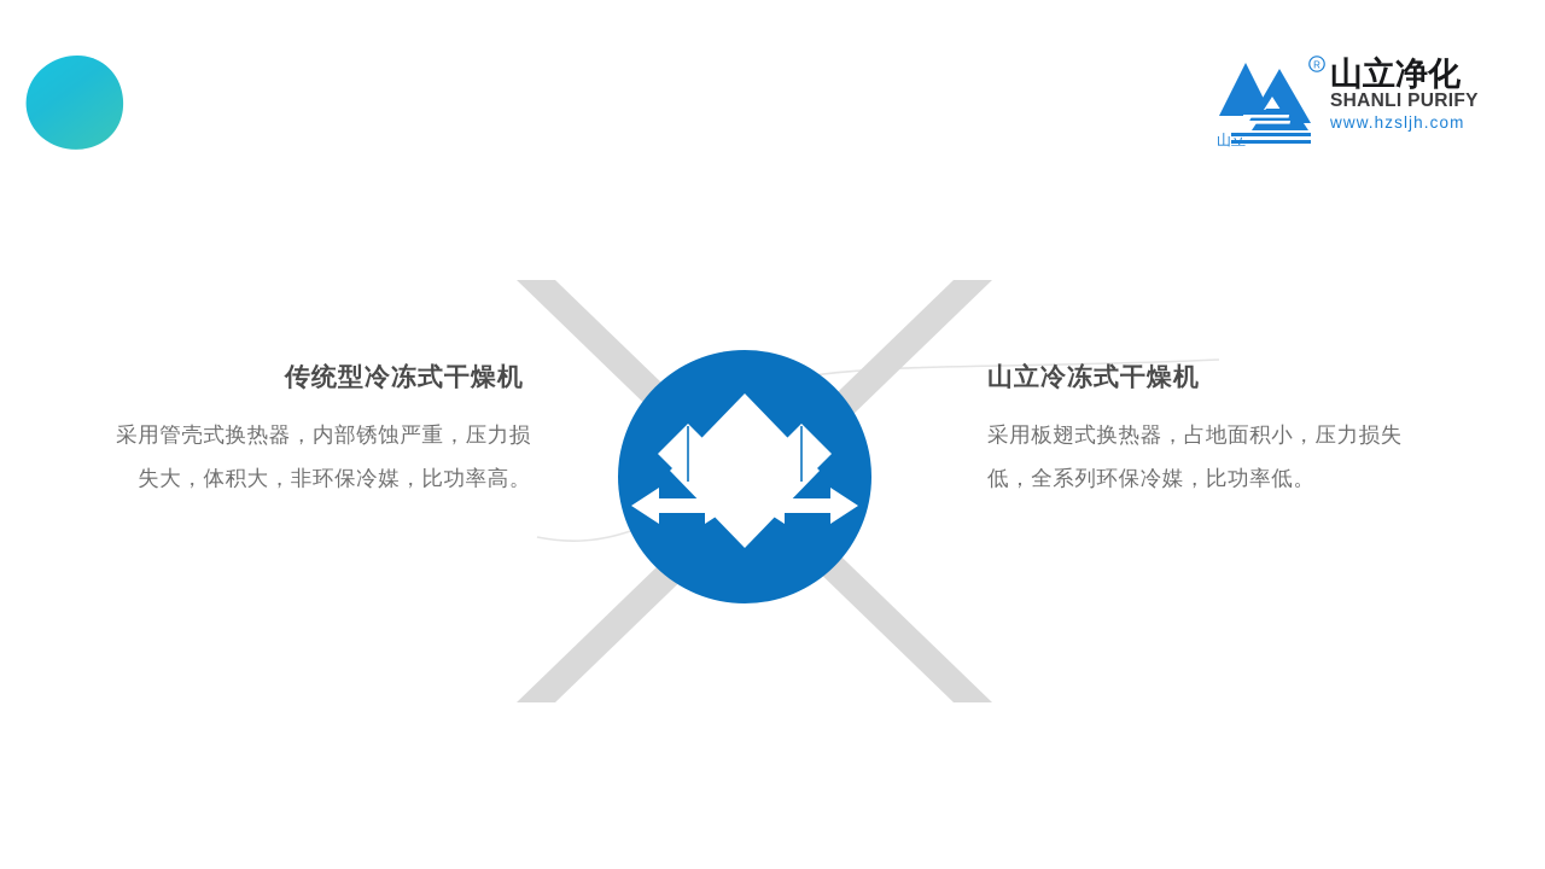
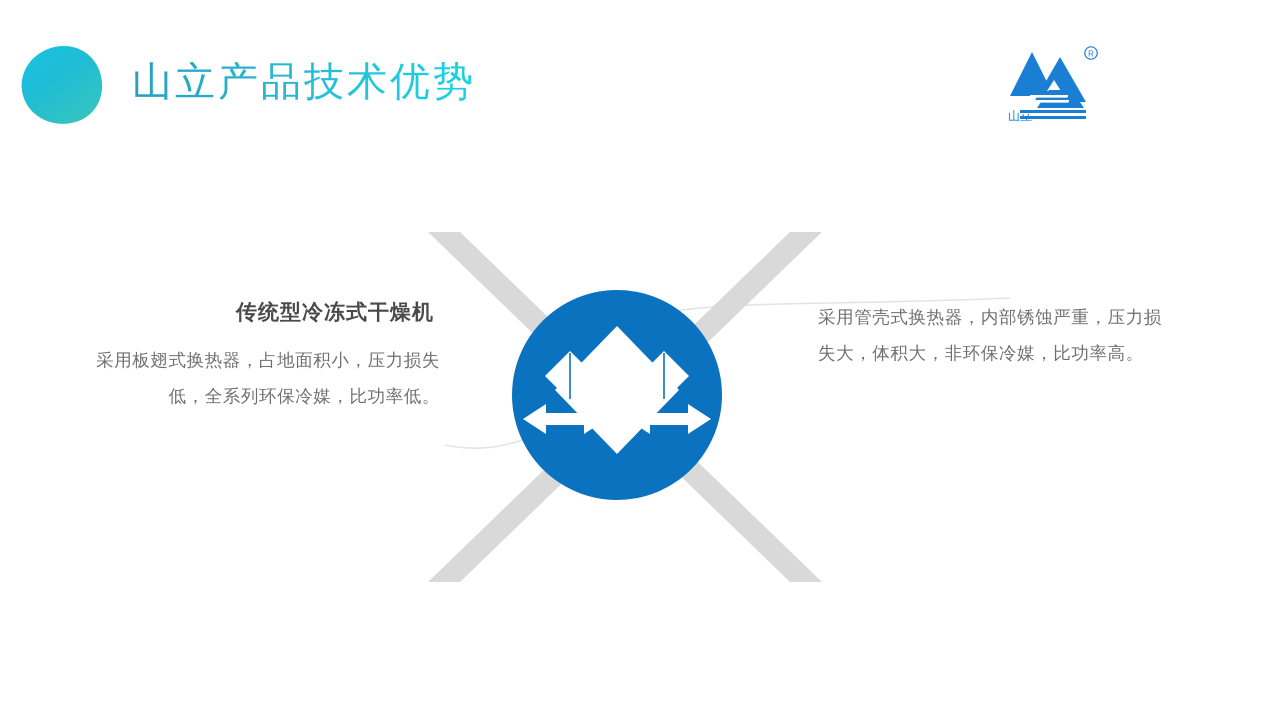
+ 山立产品技术优势
  R
  山立
- 山立净化
- SHANLI PURIFY
- www.hzsljh.com
  传统型冷冻式干燥机
- 采用管壳式换热器，内部锈蚀严重，压力损失大，体积大，非环保冷媒，比功率高。
+ 采用板翅式换热器，占地面积小，压力损失低，全系列环保冷媒，比功率低。
- 山立冷冻式干燥机
- 采用板翅式换热器，占地面积小，压力损失低，全系列环保冷媒，比功率低。
+ 采用管壳式换热器，内部锈蚀严重，压力损失大，体积大，非环保冷媒，比功率高。
